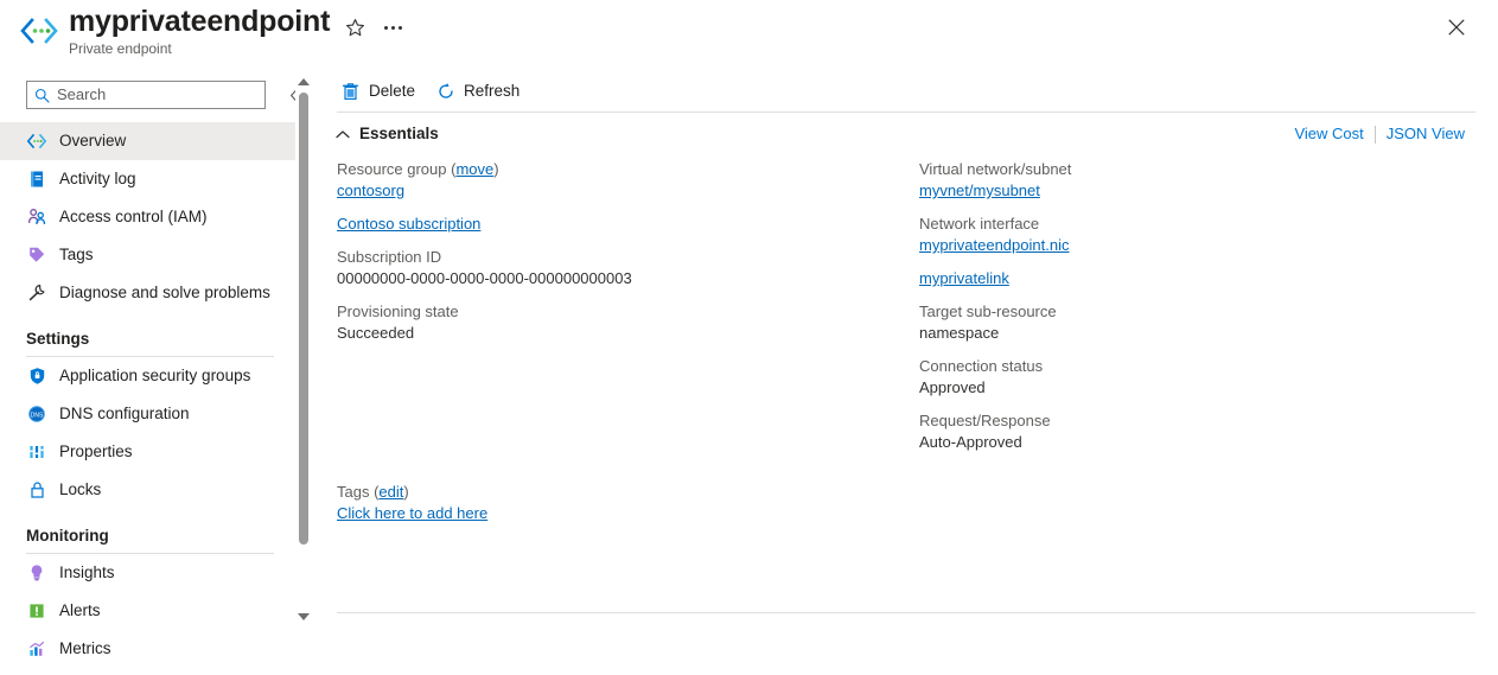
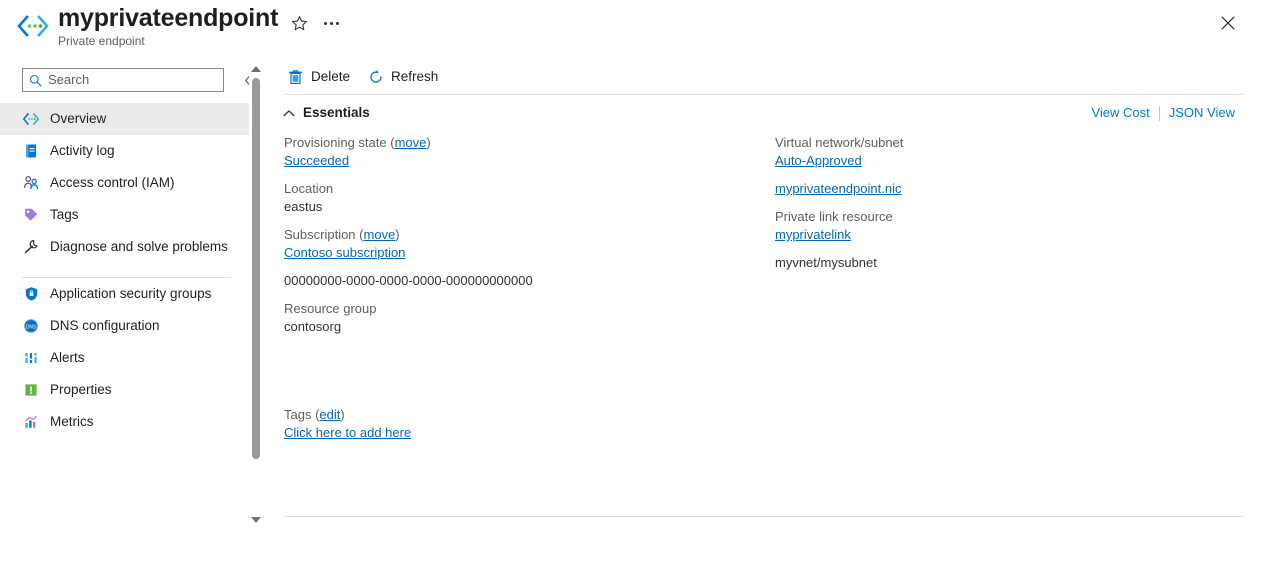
  myprivateendpoint
  Private endpoint
  Search
  Overview
  Activity log
  Access control (IAM)
  Tags
  Diagnose and solve problems
- Settings
  Application security groups
  DNS configuration
- Properties
+ Alerts
- Locks
- Monitoring
- Insights
- Alerts
+ Properties
  Metrics
  Delete
  Refresh
  Essentials
  View Cost
  JSON View
- Resource group (move)
+ Provisioning state (move)
- contosorg
+ Succeeded
+ Location
+ eastus
+ Subscription (move)
  Contoso subscription
- Subscription ID
- 00000000-0000-0000-0000-000000000003
+ 00000000-0000-0000-0000-000000000000
- Provisioning state
+ Resource group
- Succeeded
+ contosorg
  Virtual network/subnet
- myvnet/mysubnet
+ Auto-Approved
- Network interface
  myprivateendpoint.nic
+ Private link resource
  myprivatelink
- Target sub-resource
- namespace
- Connection status
- Approved
- Request/Response
- Auto-Approved
+ myvnet/mysubnet
  Tags (edit)
  Click here to add here
